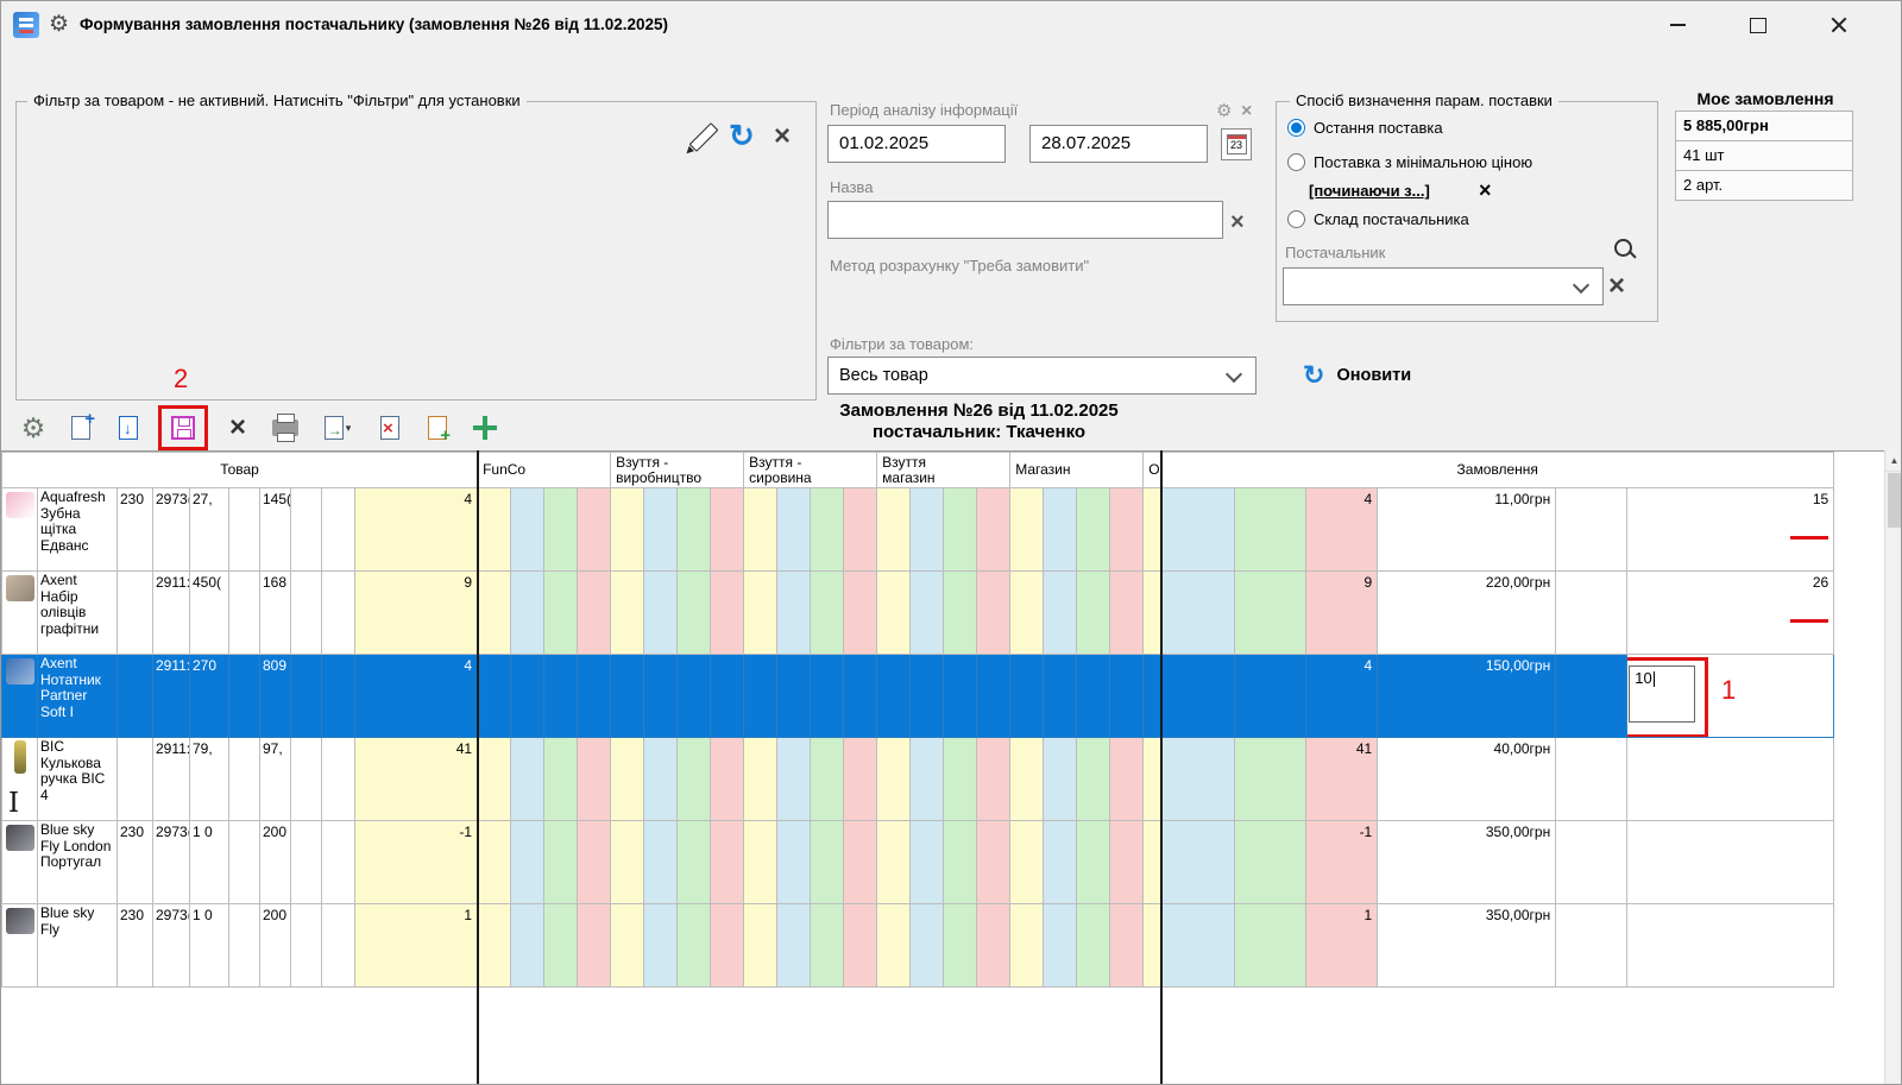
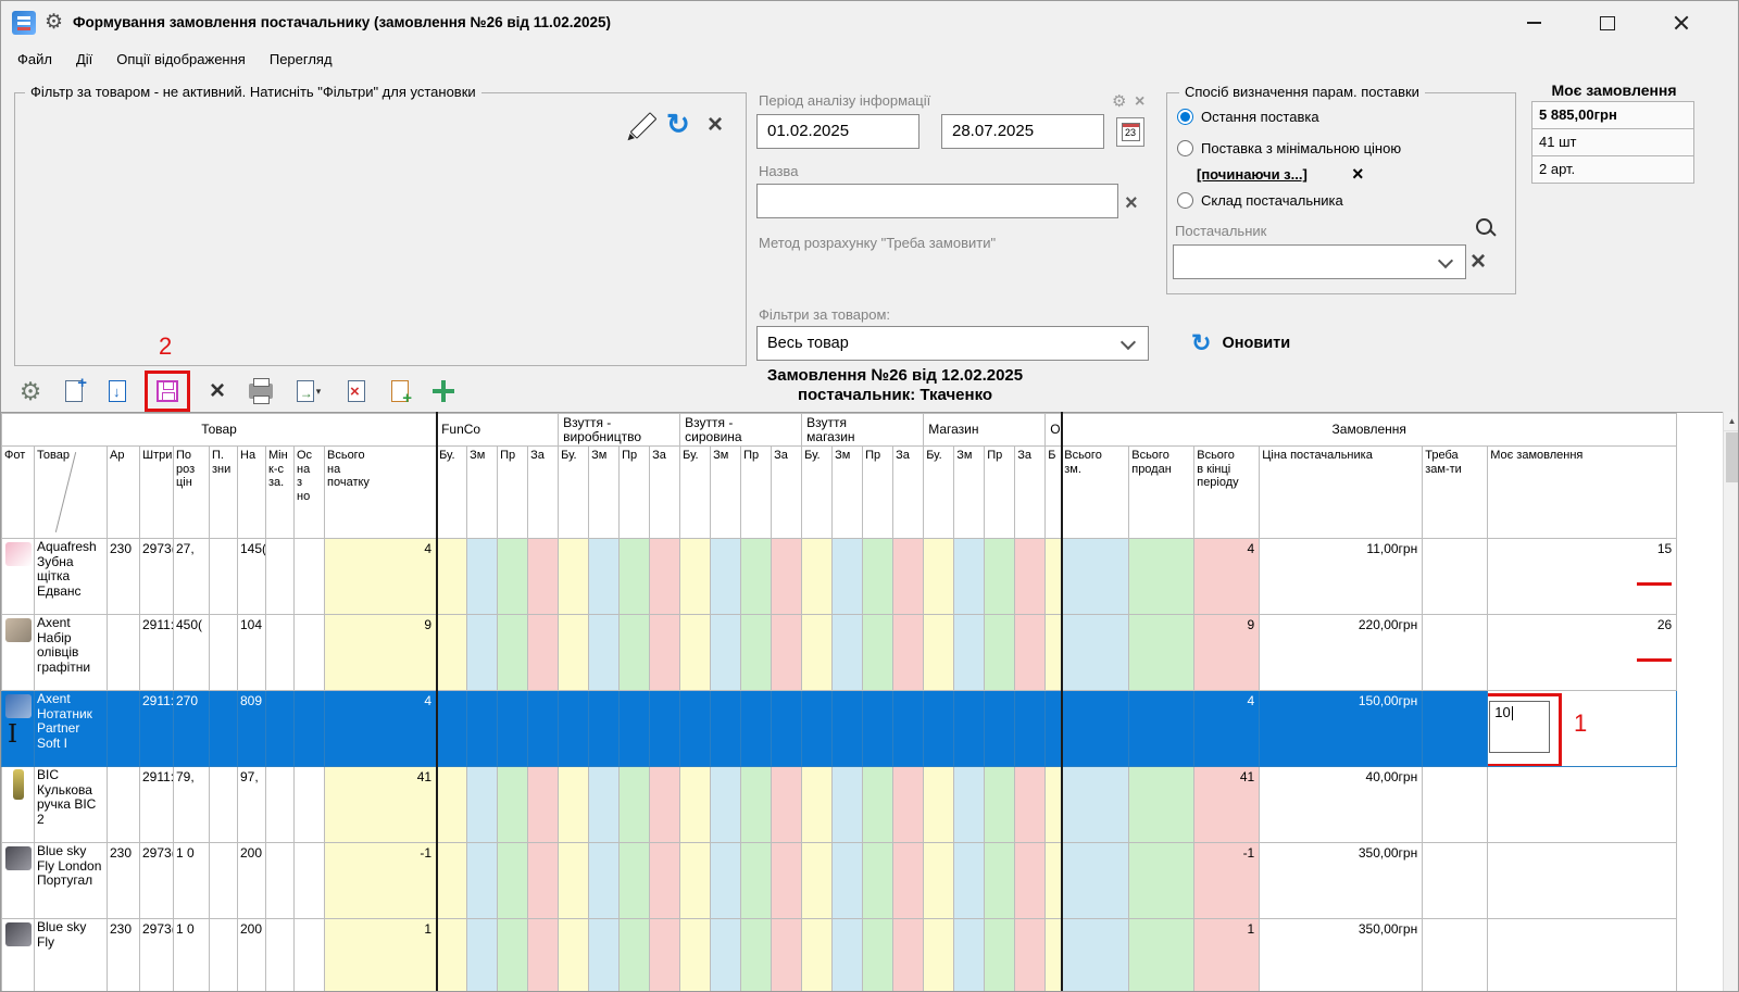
  ⚙
  Формування замовлення постачальнику (замовлення №26 від 11.02.2025)
+ Файл
+ Дії
+ Опції відображення
+ Перегляд
  Фільтр за товаром - не активний. Натисніть "Фільтри" для установки
  ↻
  ×
  Період аналізу інформації
  ⚙
  ×
  01.02.2025
  28.07.2025
  23
  Назва
  ×
  Метод розрахунку "Треба замовити"
  Фільтри за товаром:
  Весь товар
  Спосіб визначення парам. поставки
  Остання поставка
  Поставка з мінімальною ціною
  [починаючи з...]
  ×
  Склад постачальника
  Постачальник
  ×
  Моє замовлення
  5 885,00грн
  41 шт
  2 арт.
  ↻
  Оновити
  ⚙
  +
  ↓
  2
  ×
  →
  ▾
  ×
  +
- Замовлення №26 від 11.02.2025
+ Замовлення №26 від 12.02.2025
  постачальник: Ткаченко
  Товар	FunCo	Взуття - виробництво	Взуття - сировина	Взуття магазин	Магазин	О	Замовлення
+ Фот	Товар	Ар	Штри	По роз цін	П. зни	На	Мін к-с за.	Ос на з но	Всього на початку	Бу.	Зм	Пр	За	Бу.	Зм	Пр	За	Бу.	Зм	Пр	За	Бу.	Зм	Пр	За	Бу.	Зм	Пр	За	Б	Всього зм.	Всього продан	Всього в кінці періоду	Ціна постачальника	Треба зам-ти	Моє замовлення
  	Aquafresh Зубна щітка Едванс	230	2973	27,		145(			4																								4	11,00грн		15
- 	Axent Набір олівців графітни		2911:	450(		168			9																								9	220,00грн		26
+ 	Axent Набір олівців графітни		2911:	450(		104			9																								9	220,00грн		26
  	Axent Нотатник Partner Soft I		2911:	270		809			4																								4	150,00грн		101
- 	BIC Кулькова ручка BIC 4		2911:	79,		97,			41																								41	40,00грн
+ 	BIC Кулькова ручка BIC 2		2911:	79,		97,			41																								41	40,00грн
  	Blue sky Fly London Португал	230	2973	1 0		200			-1																								-1	350,00грн
  	Blue sky Fly	230	2973	1 0		200			1																								1	350,00грн
  ▲
  I
